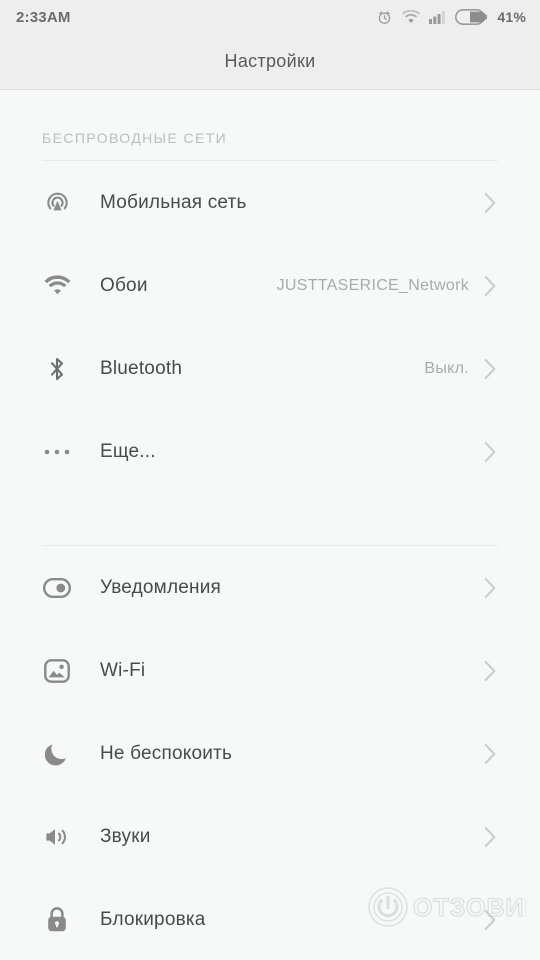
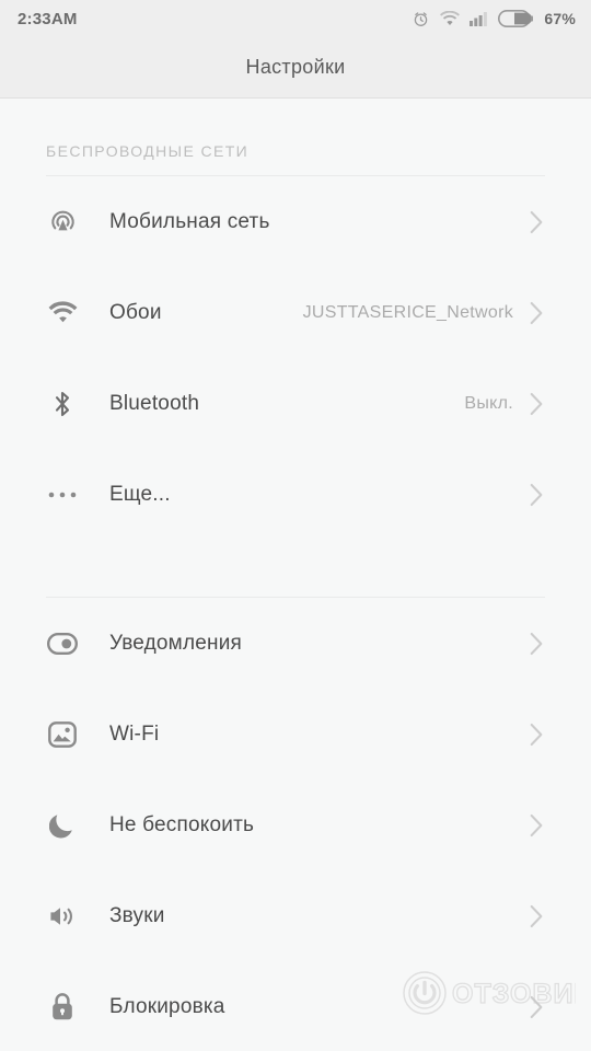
  2:33AM
- 41%
+ 67%
  Настройки
  БЕСПРОВОДНЫЕ СЕТИ
  Мобильная сеть
  Обои
  JUSTTASERICE_Network
  Bluetooth
  Выкл.
  Еще...
  Уведомления
  Wi-Fi
  Не беспокоить
  Звуки
  Блокировка
  ОТЗОВИ
